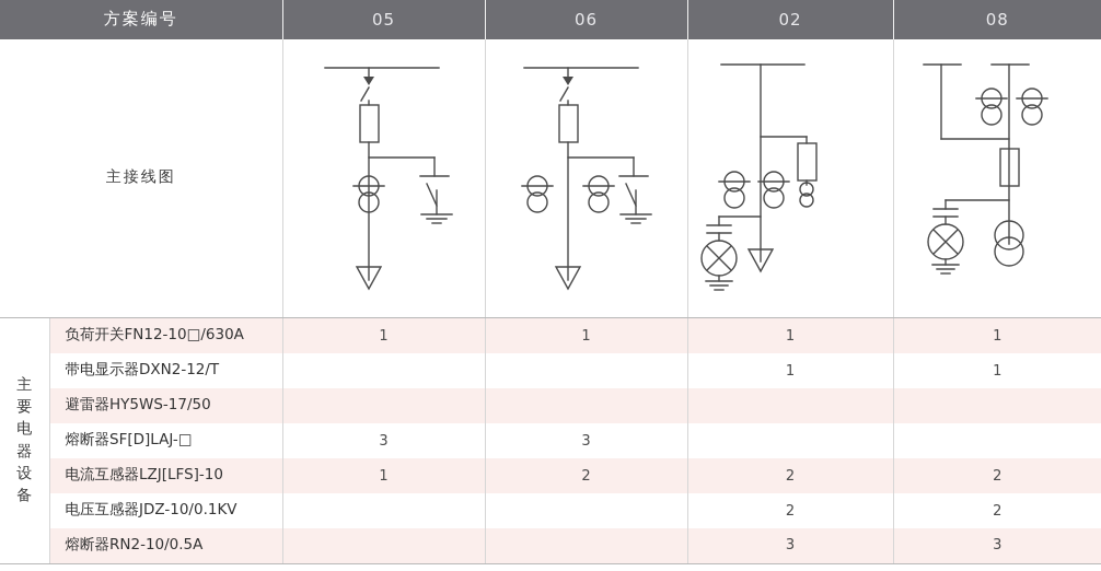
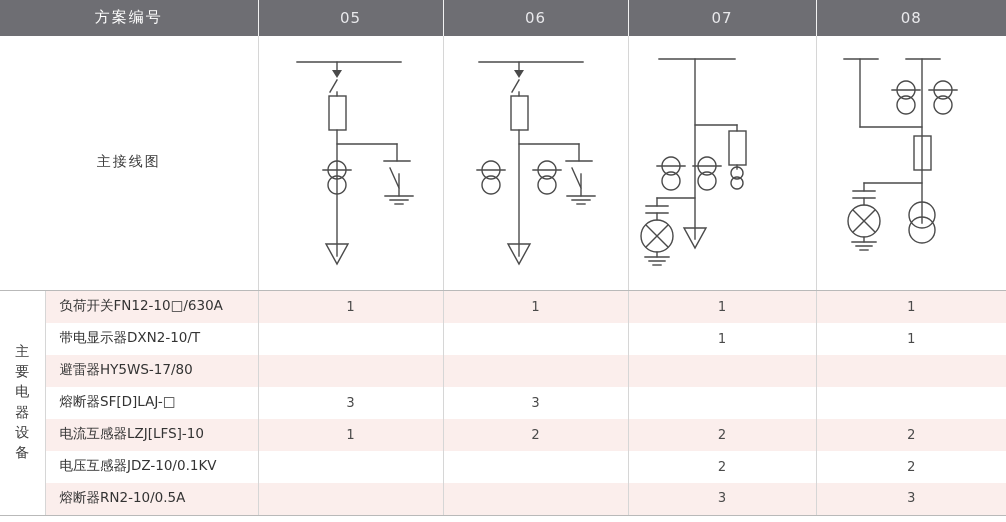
- 方案编号	05	06	02	08
+ 方案编号	05	06	07	08
  主接线图
  主要电器设备	负荷开关FN12-10□/630A	1	1	1	1
- 带电显示器DXN2-12/T			1	1
+ 带电显示器DXN2-10/T			1	1
- 避雷器HY5WS-17/50
+ 避雷器HY5WS-17/80
  熔断器SF[D]LAJ-□	3	3
  电流互感器LZJ[LFS]-10	1	2	2	2
  电压互感器JDZ-10/0.1KV			2	2
  熔断器RN2-10/0.5A			3	3
